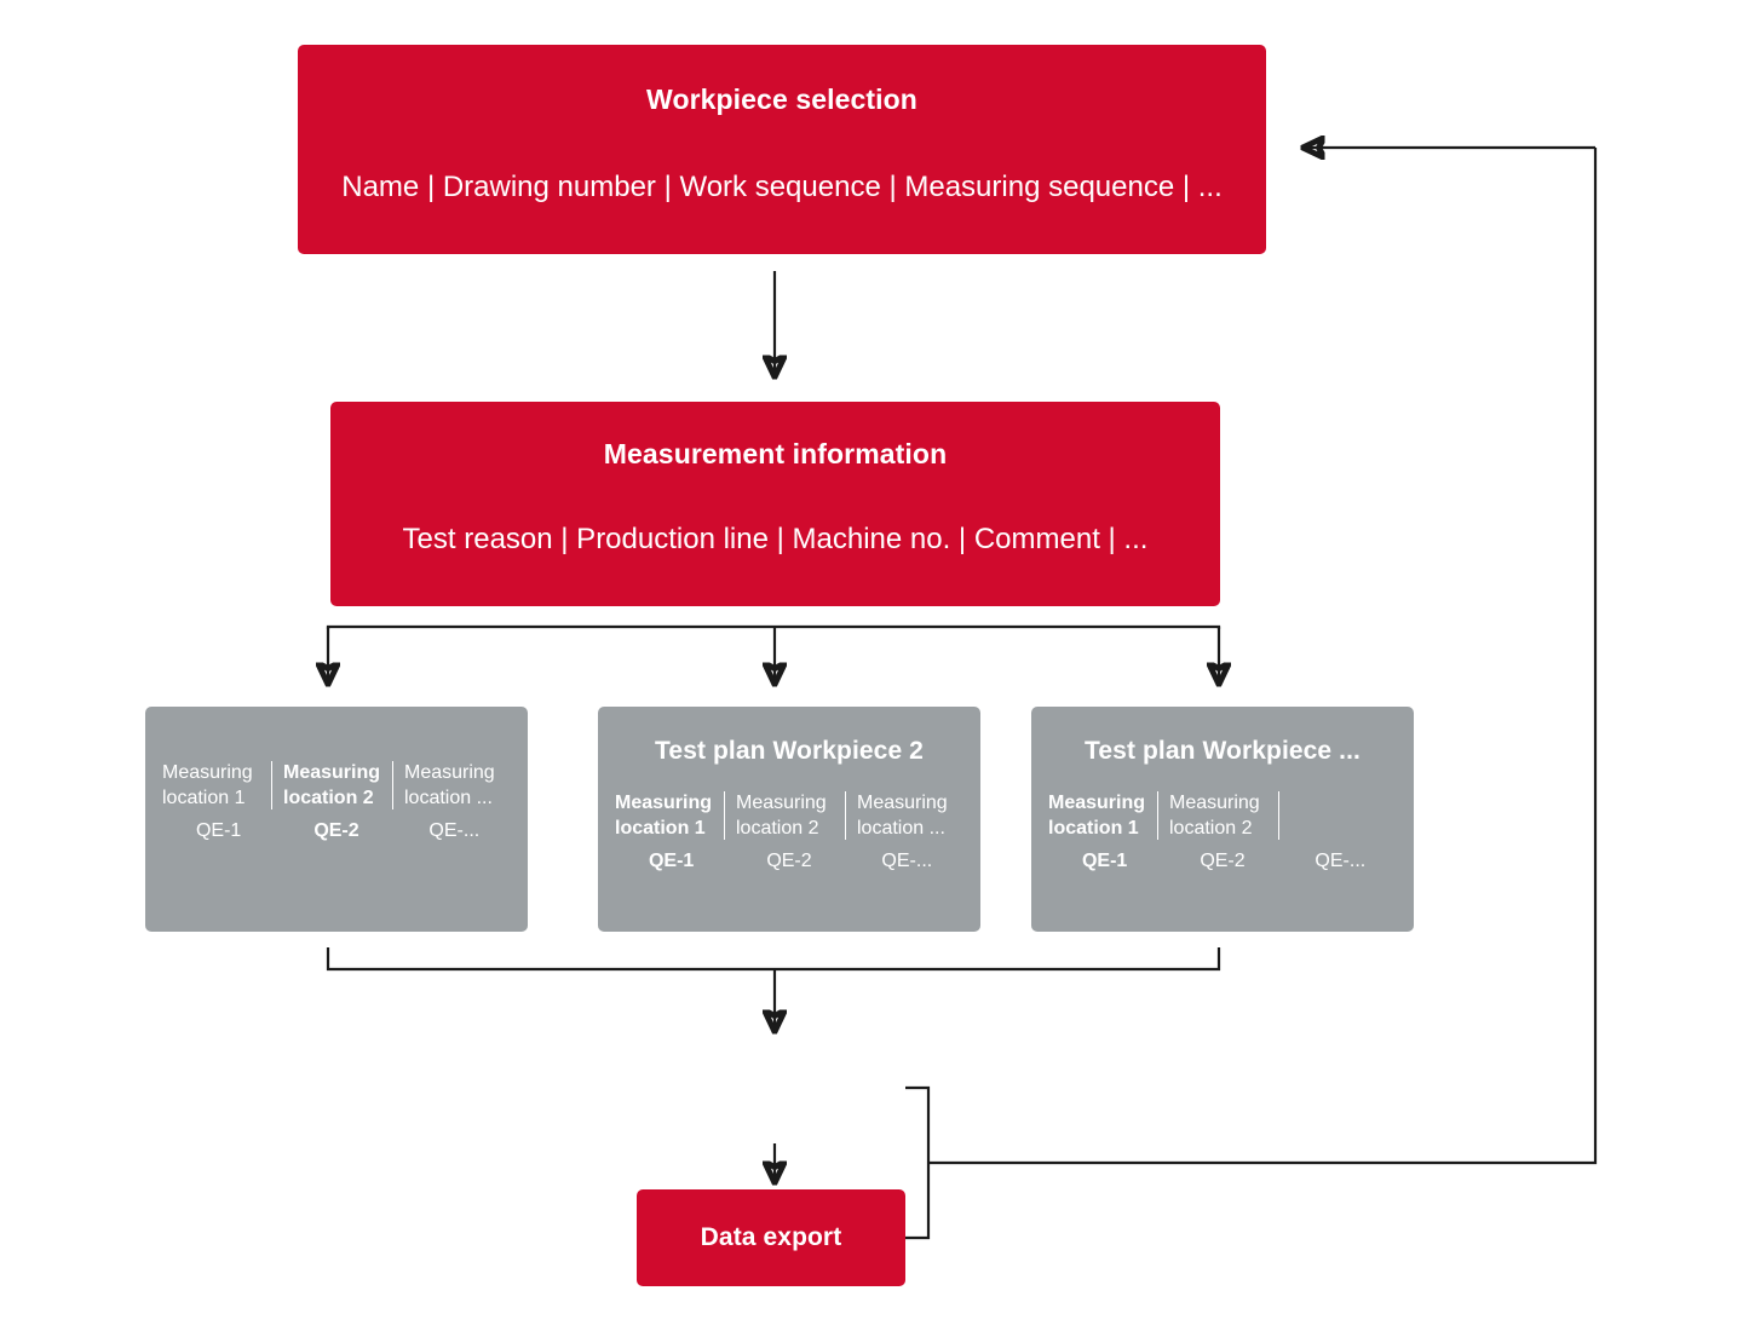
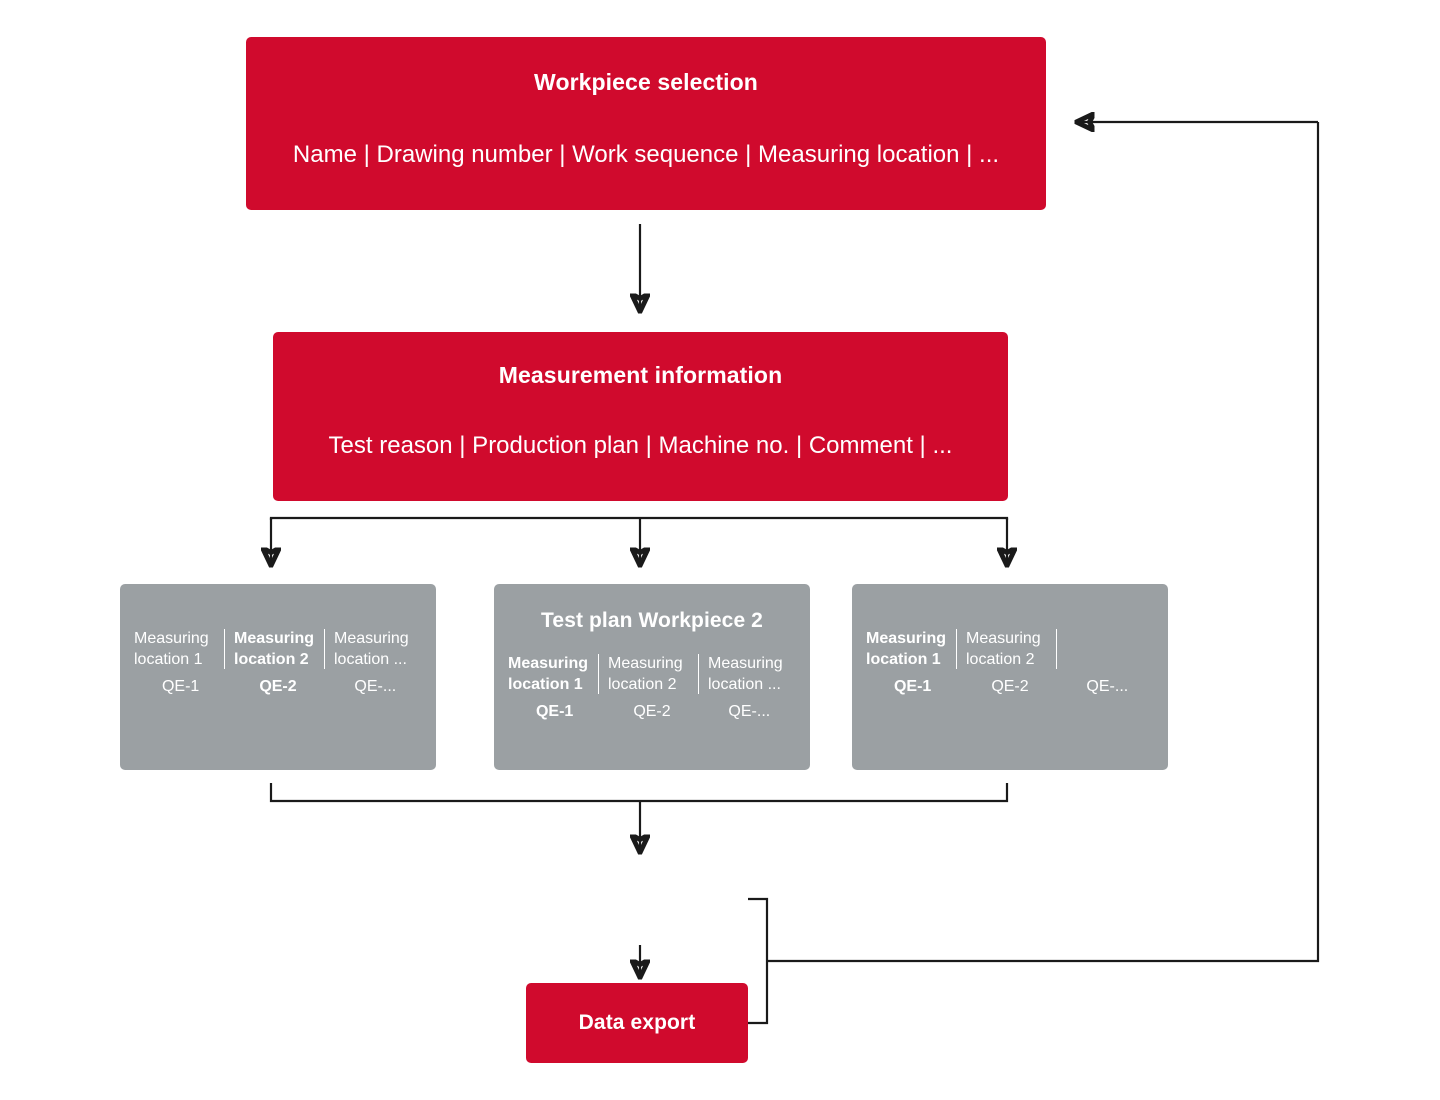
  Workpiece selection
- Name | Drawing number | Work sequence | Measuring sequence | ...
+ Name | Drawing number | Work sequence | Measuring location | ...
  Measurement information
- Test reason | Production line | Machine no. | Comment | ...
+ Test reason | Production plan | Machine no. | Comment | ...
  Measuring
  location 1
  Measuring
  location 2
  Measuring
  location ...
  QE-1
  QE-2
  QE-...
  Test plan Workpiece 2
  Measuring
  location 1
  Measuring
  location 2
  Measuring
  location ...
  QE-1
  QE-2
  QE-...
- Test plan Workpiece ...
  Measuring
  location 1
  Measuring
  location 2
  QE-1
  QE-2
  QE-...
  Data export
